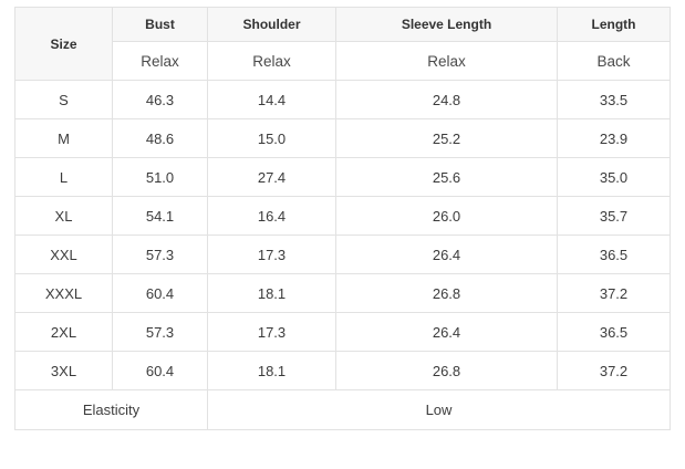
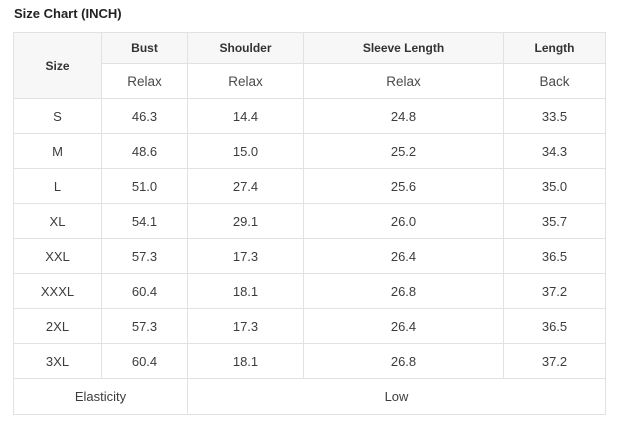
+ Size Chart (INCH)
  Size	Bust	Shoulder	Sleeve Length	Length
  Relax	Relax	Relax	Back
  S	46.3	14.4	24.8	33.5
- M	48.6	15.0	25.2	23.9
+ M	48.6	15.0	25.2	34.3
  L	51.0	27.4	25.6	35.0
- XL	54.1	16.4	26.0	35.7
+ XL	54.1	29.1	26.0	35.7
  XXL	57.3	17.3	26.4	36.5
  XXXL	60.4	18.1	26.8	37.2
  2XL	57.3	17.3	26.4	36.5
  3XL	60.4	18.1	26.8	37.2
  Elasticity	Low
